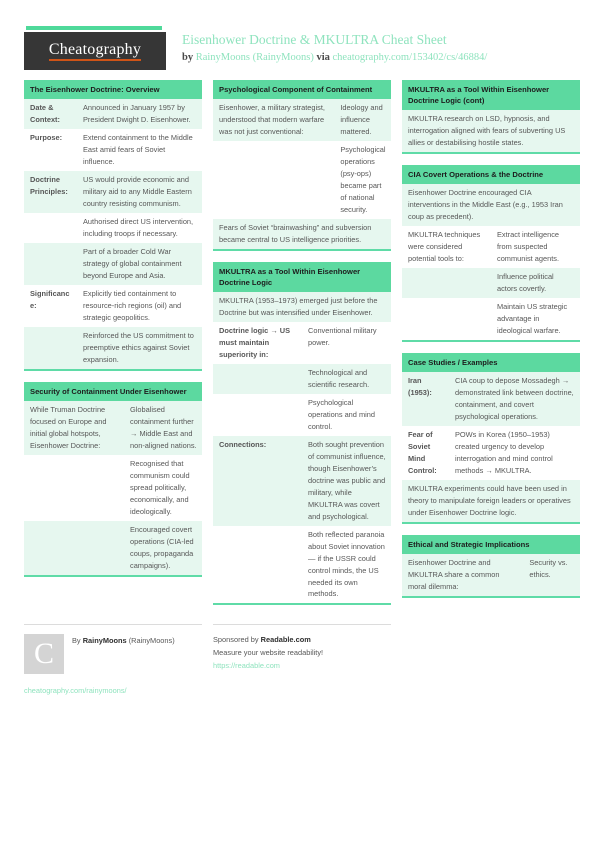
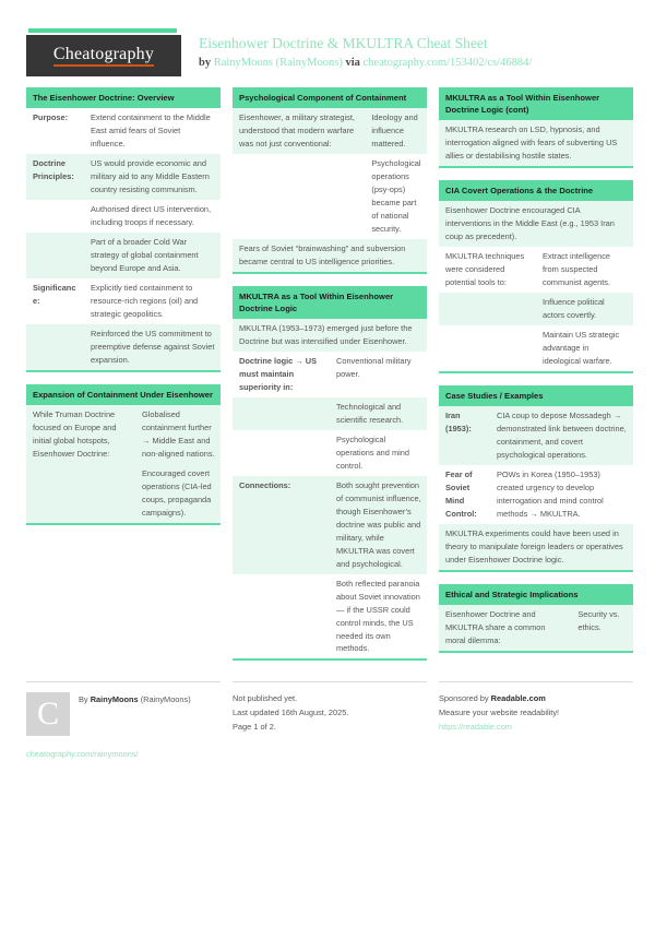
  Cheatography
  Eisenhower Doctrine & MKULTRA Cheat Sheet
  by RainyMoons (RainyMoons) via cheatography.com/153402/cs/46884/
  The Eisenhower Doctrine: Overview
- Date & Context:	Announced in January 1957 by President Dwight D. Eisenhower.
  Purpose:	Extend containment to the Middle East amid fears of Soviet influence.
  Doctrine Principles:	US would provide economic and military aid to any Middle Eastern country resisting communism.
  	Authorised direct US intervention, including troops if necessary.
  	Part of a broader Cold War strategy of global containment beyond Europe and Asia.
  Significance:	Explicitly tied containment to resource-rich regions (oil) and strategic geopolitics.
- 	Reinforced the US commitment to preemptive ethics against Soviet expansion.
+ 	Reinforced the US commitment to preemptive defense against Soviet expansion.
- Security of Containment Under Eisenhower
+ Expansion of Containment Under Eisenhower
  While Truman Doctrine focused on Europe and initial global hotspots, Eisenhower Doctrine:	Globalised containment further → Middle East and non-aligned nations.
- 	Recognised that communism could spread politically, economically, and ideologically.
  	Encouraged covert operations (CIA-led coups, propaganda campaigns).
  Psychological Component of Containment
  Eisenhower, a military strategist, understood that modern warfare was not just conventional:	Ideology and influence mattered.
  	Psychological operations (psy-ops) became part of national security.
  Fears of Soviet “brainwashing” and subversion became central to US intelligence priorities.
  MKULTRA as a Tool Within Eisenhower Doctrine Logic
  MKULTRA (1953–1973) emerged just before the Doctrine but was intensified under Eisenhower.
  Doctrine logic → US must maintain superiority in:	Conventional military power.
  	Technological and scientific research.
  	Psychological operations and mind control.
  Connections:	Both sought prevention of communist influence, though Eisenhower’s doctrine was public and military, while MKULTRA was covert and psychological.
  	Both reflected paranoia about Soviet innovation — if the USSR could control minds, the US needed its own methods.
  MKULTRA as a Tool Within Eisenhower Doctrine Logic (cont)
  MKULTRA research on LSD, hypnosis, and interrogation aligned with fears of subverting US allies or destabilising hostile states.
  CIA Covert Operations & the Doctrine
  Eisenhower Doctrine encouraged CIA interventions in the Middle East (e.g., 1953 Iran coup as precedent).
  MKULTRA techniques were considered potential tools to:	Extract intelligence from suspected communist agents.
  	Influence political actors covertly.
  	Maintain US strategic advantage in ideological warfare.
  Case Studies / Examples
  Iran (1953):	CIA coup to depose Mossadegh → demonstrated link between doctrine, containment, and covert psychological operations.
  Fear of Soviet Mind Control:	POWs in Korea (1950–1953) created urgency to develop interrogation and mind control methods → MKULTRA.
  MKULTRA experiments could have been used in theory to manipulate foreign leaders or operatives under Eisenhower Doctrine logic.
  Ethical and Strategic Implications
  Eisenhower Doctrine and MKULTRA share a common moral dilemma:	Security vs. ethics.
  C
  By RainyMoons (RainyMoons)
  cheatography.com/rainymoons/
+ Not published yet.
+ Last updated 16th August, 2025.
+ Page 1 of 2.
  Sponsored by Readable.com
  Measure your website readability!
  https://readable.com
